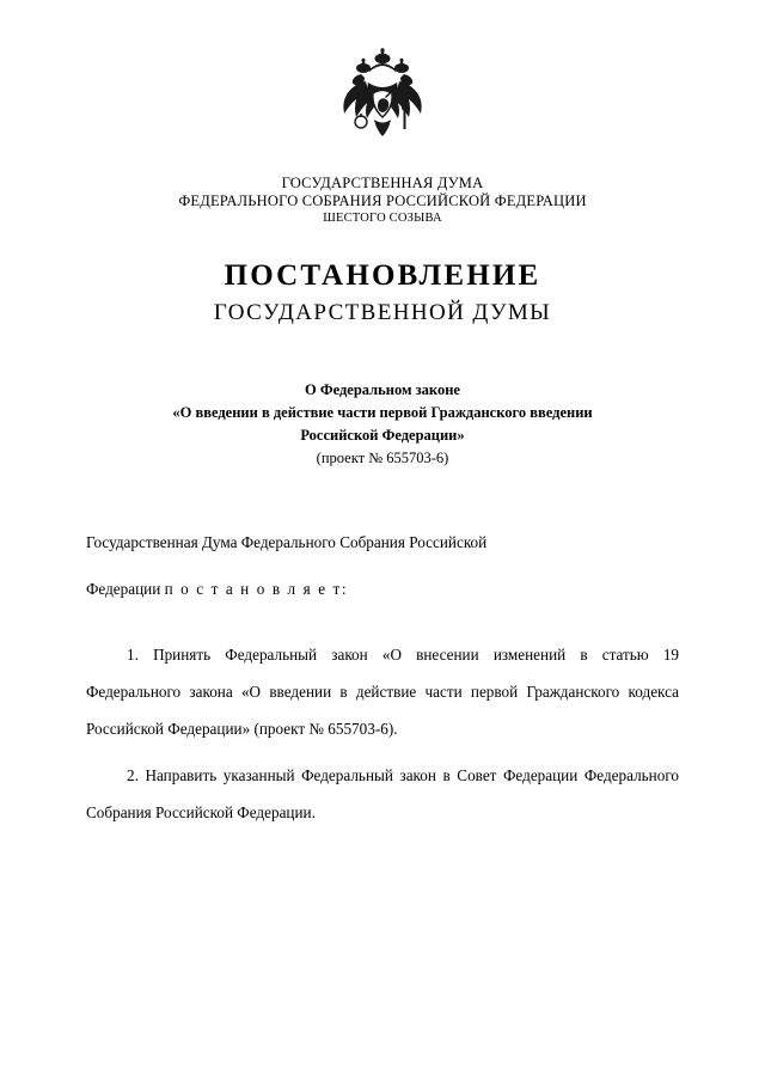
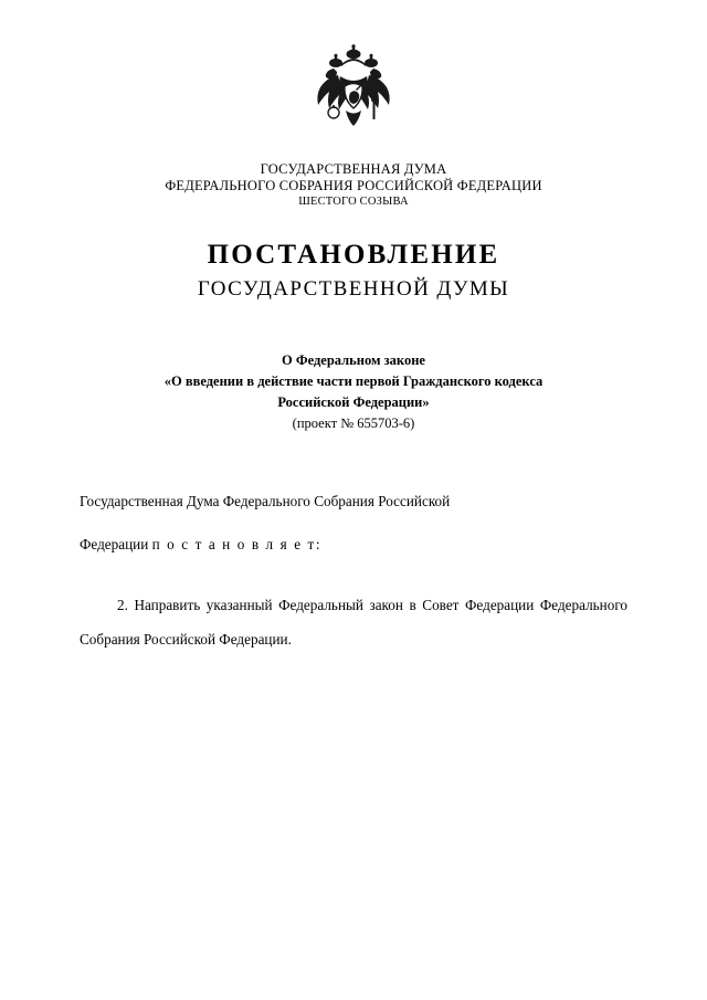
  ГОСУДАРСТВЕННАЯ ДУМА
  ФЕДЕРАЛЬНОГО СОБРАНИЯ РОССИЙСКОЙ ФЕДЕРАЦИИ
  ШЕСТОГО СОЗЫВА
  ПОСТАНОВЛЕНИЕ
  ГОСУДАРСТВЕННОЙ ДУМЫ
  О Федеральном законе
- «О введении в действие части первой Гражданского введении
+ «О введении в действие части первой Гражданского кодекса
  Российской Федерации»
  (проект № 655703-6)
  Государственная Дума Федерального Собрания Российской
  Федерации п о с т а н о в л я е т:
- 1. Принять Федеральный закон «О внесении изменений в статью 19 Федерального закона «О введении в действие части первой Гражданского кодекса Российской Федерации» (проект № 655703-6).
  2. Направить указанный Федеральный закон в Совет Федерации Федерального Собрания Российской Федерации.
